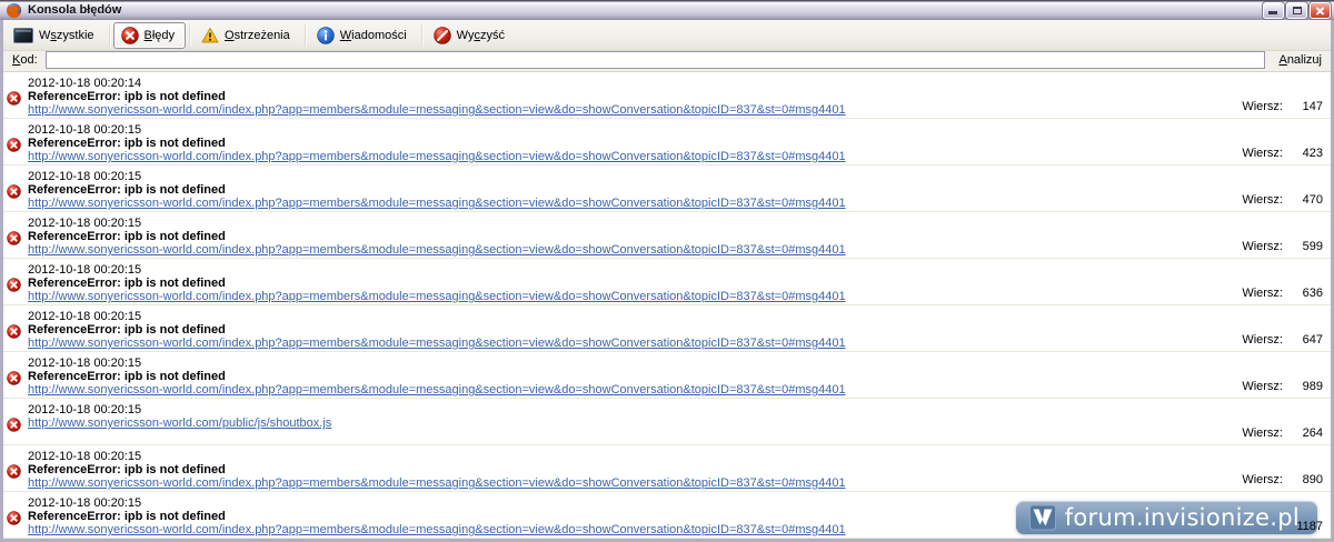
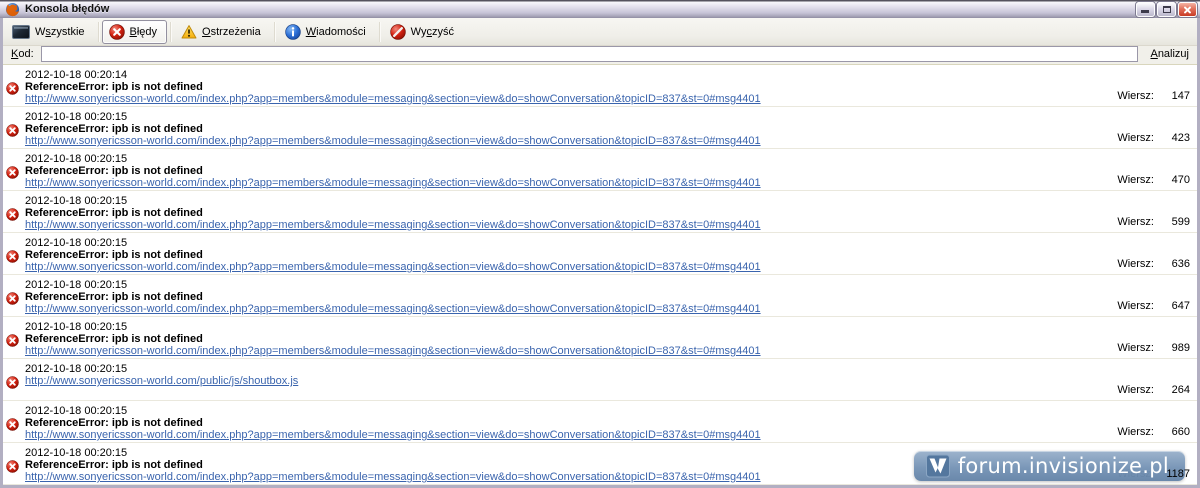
  Konsola błędów
  Wszystkie
  Błędy
  Ostrzeżenia
  Wiadomości
  Wyczyść
  Kod:
  Analizuj
  2012-10-18 00:20:14
  ReferenceError: ipb is not defined
  http://www.sonyericsson-world.com/index.php?app=members&module=messaging&section=view&do=showConversation&topicID=837&st=0#msg4401
  Wiersz:
  147
  2012-10-18 00:20:15
  ReferenceError: ipb is not defined
  http://www.sonyericsson-world.com/index.php?app=members&module=messaging&section=view&do=showConversation&topicID=837&st=0#msg4401
  Wiersz:
  423
  2012-10-18 00:20:15
  ReferenceError: ipb is not defined
  http://www.sonyericsson-world.com/index.php?app=members&module=messaging&section=view&do=showConversation&topicID=837&st=0#msg4401
  Wiersz:
  470
  2012-10-18 00:20:15
  ReferenceError: ipb is not defined
  http://www.sonyericsson-world.com/index.php?app=members&module=messaging&section=view&do=showConversation&topicID=837&st=0#msg4401
  Wiersz:
  599
  2012-10-18 00:20:15
  ReferenceError: ipb is not defined
  http://www.sonyericsson-world.com/index.php?app=members&module=messaging&section=view&do=showConversation&topicID=837&st=0#msg4401
  Wiersz:
  636
  2012-10-18 00:20:15
  ReferenceError: ipb is not defined
  http://www.sonyericsson-world.com/index.php?app=members&module=messaging&section=view&do=showConversation&topicID=837&st=0#msg4401
  Wiersz:
  647
  2012-10-18 00:20:15
  ReferenceError: ipb is not defined
  http://www.sonyericsson-world.com/index.php?app=members&module=messaging&section=view&do=showConversation&topicID=837&st=0#msg4401
  Wiersz:
  989
  2012-10-18 00:20:15
  http://www.sonyericsson-world.com/public/js/shoutbox.js
  Wiersz:
  264
  2012-10-18 00:20:15
  ReferenceError: ipb is not defined
  http://www.sonyericsson-world.com/index.php?app=members&module=messaging&section=view&do=showConversation&topicID=837&st=0#msg4401
  Wiersz:
- 890
+ 660
  2012-10-18 00:20:15
  ReferenceError: ipb is not defined
  http://www.sonyericsson-world.com/index.php?app=members&module=messaging&section=view&do=showConversation&topicID=837&st=0#msg4401
  1187
  forum.invisionize.pl
